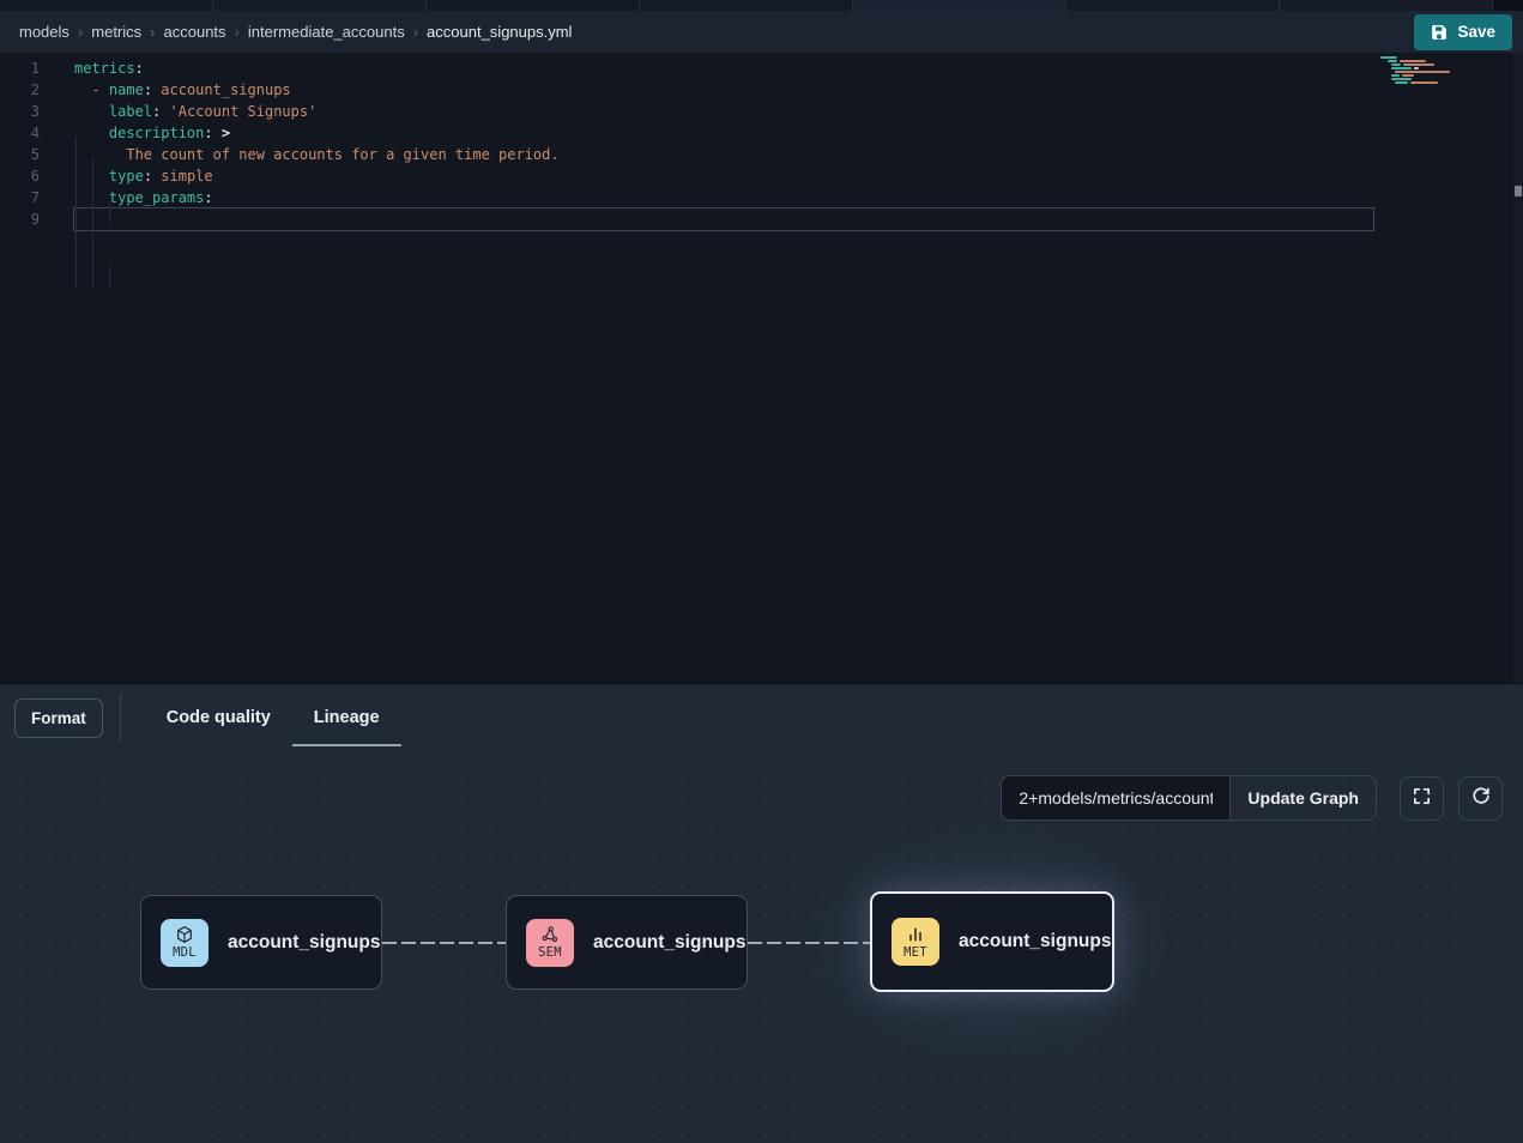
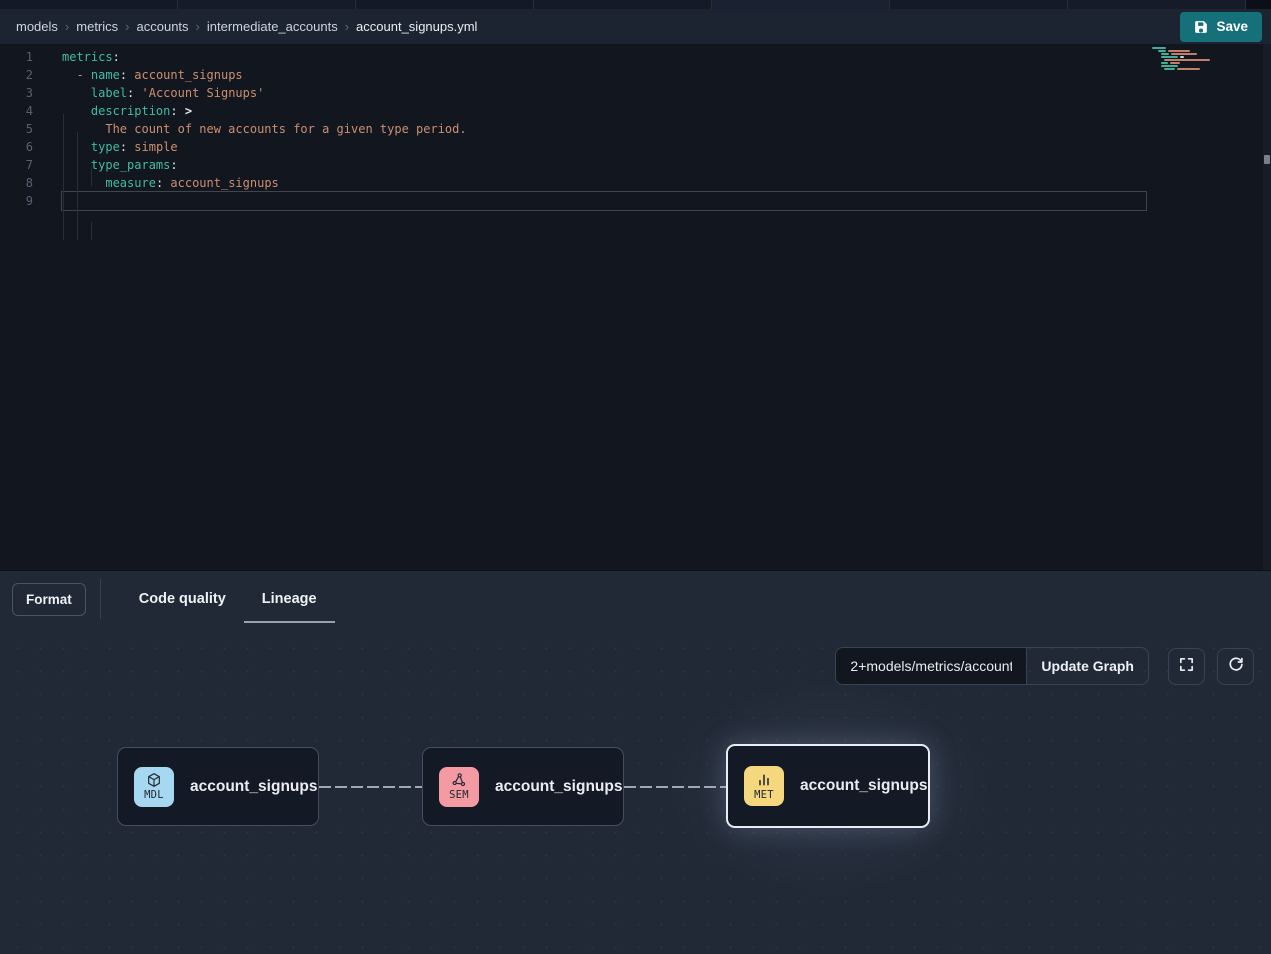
  models
  ›
  metrics
  ›
  accounts
  ›
  intermediate_accounts
  ›
  account_signups.yml
  Save
  1
  metrics:
  2
  - name: account_signups
  3
  label: 'Account Signups'
  4
  description: >
  5
- The count of new accounts for a given time period.
+ The count of new accounts for a given type period.
  6
  type: simple
  7
  type_params:
+ 8
+ measure: account_signups
  9
  Format
  Code quality
  Lineage
  MDL
  account_signups
  SEM
  account_signups
  MET
  account_signups
  2+models/metrics/account
  Update Graph
